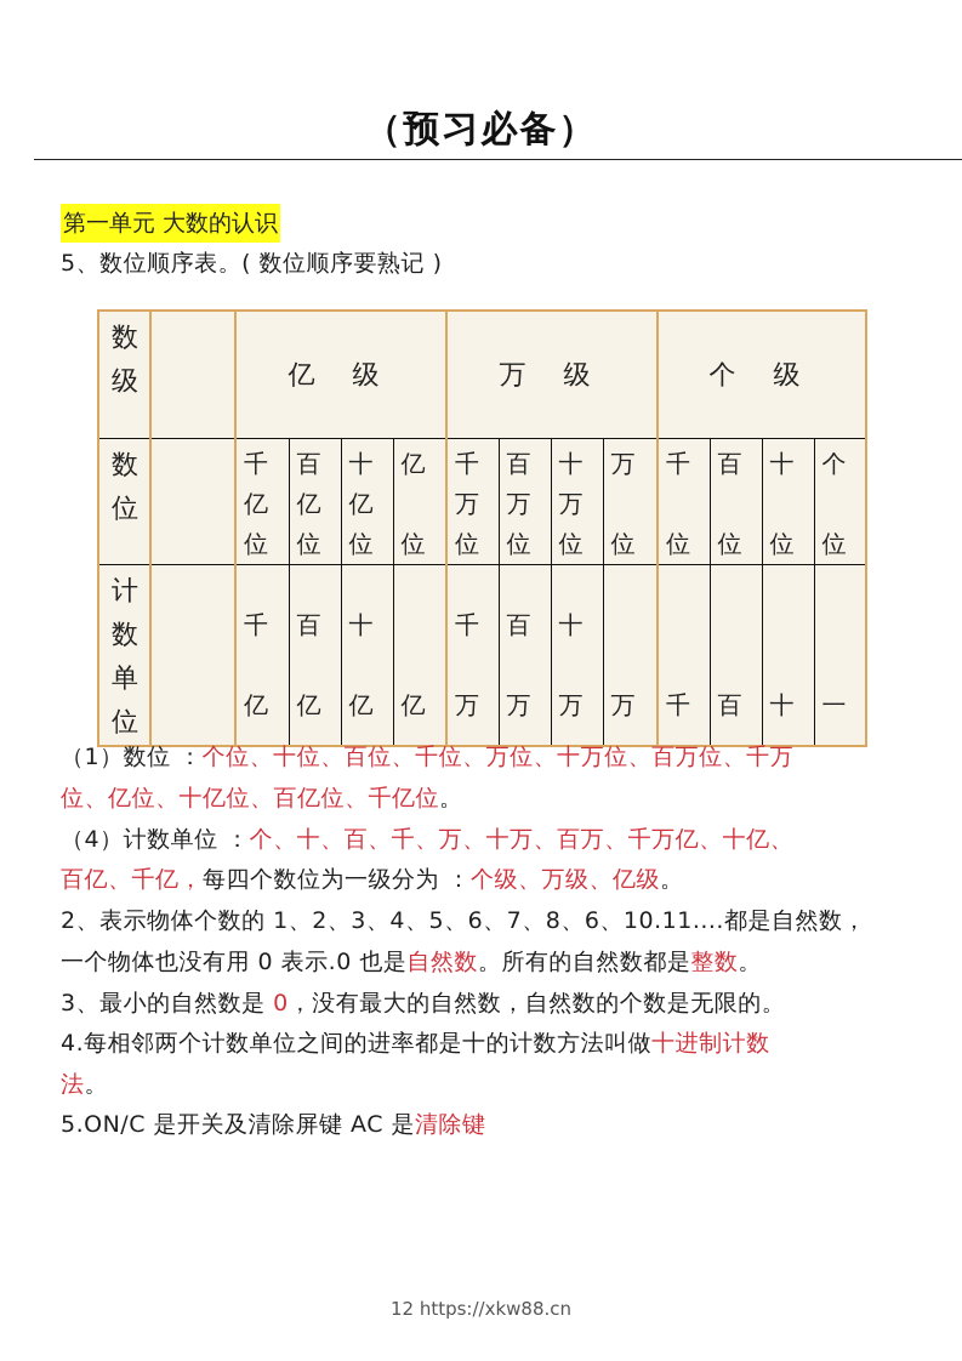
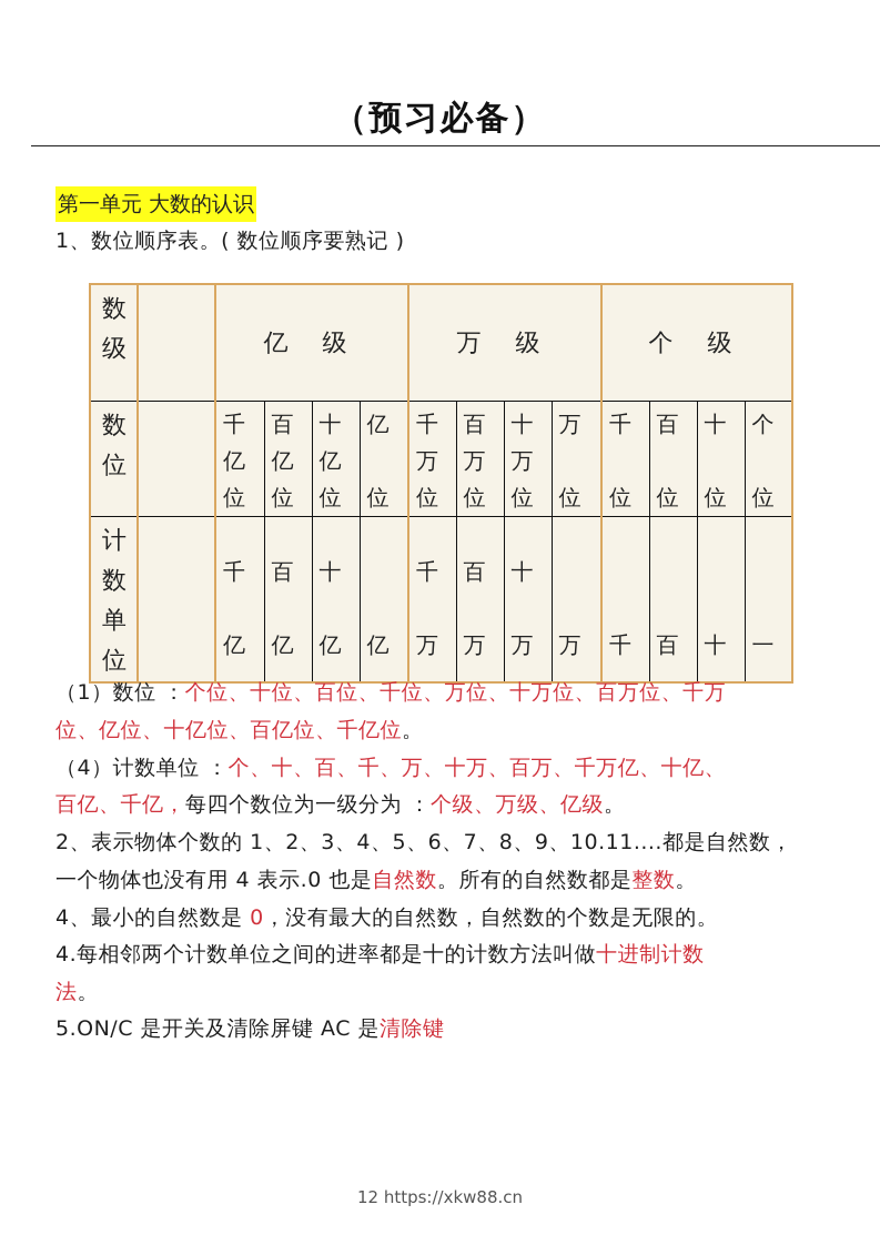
  （预习必备）
  第一单元 大数的认识
- 5、数位顺序表。( 数位顺序要熟记 )
+ 1、数位顺序表。( 数位顺序要熟记 )
  数 级		亿 级	万 级	个 级
  数 位		千亿位	百亿位	十亿位	亿位	千万位	百万位	十万位	万位	千位	百位	十位	个位
  计 数 单 位		千亿	百亿	十亿	亿	千万	百万	十万	万	千	百	十	一
  （1）数位 ：个位、十位、百位、千位、万位、十万位、百万位、千万
  位、亿位、十亿位、百亿位、千亿位。
  （4）计数单位 ：个、十、百、千、万、十万、百万、千万亿、十亿、
  百亿、千亿，每四个数位为一级分为 ：个级、万级、亿级。
- 2、表示物体个数的 1、2、3、4、5、6、7、8、6、10.11....都是自然数，
+ 2、表示物体个数的 1、2、3、4、5、6、7、8、9、10.11....都是自然数，
- 一个物体也没有用 0 表示.0 也是自然数。所有的自然数都是整数。
+ 一个物体也没有用 4 表示.0 也是自然数。所有的自然数都是整数。
- 3、最小的自然数是 0，没有最大的自然数，自然数的个数是无限的。
+ 4、最小的自然数是 0，没有最大的自然数，自然数的个数是无限的。
  4.每相邻两个计数单位之间的进率都是十的计数方法叫做十进制计数
  法。
  5.ON/C 是开关及清除屏键 AC 是清除键
  12 https://xkw88.cn
